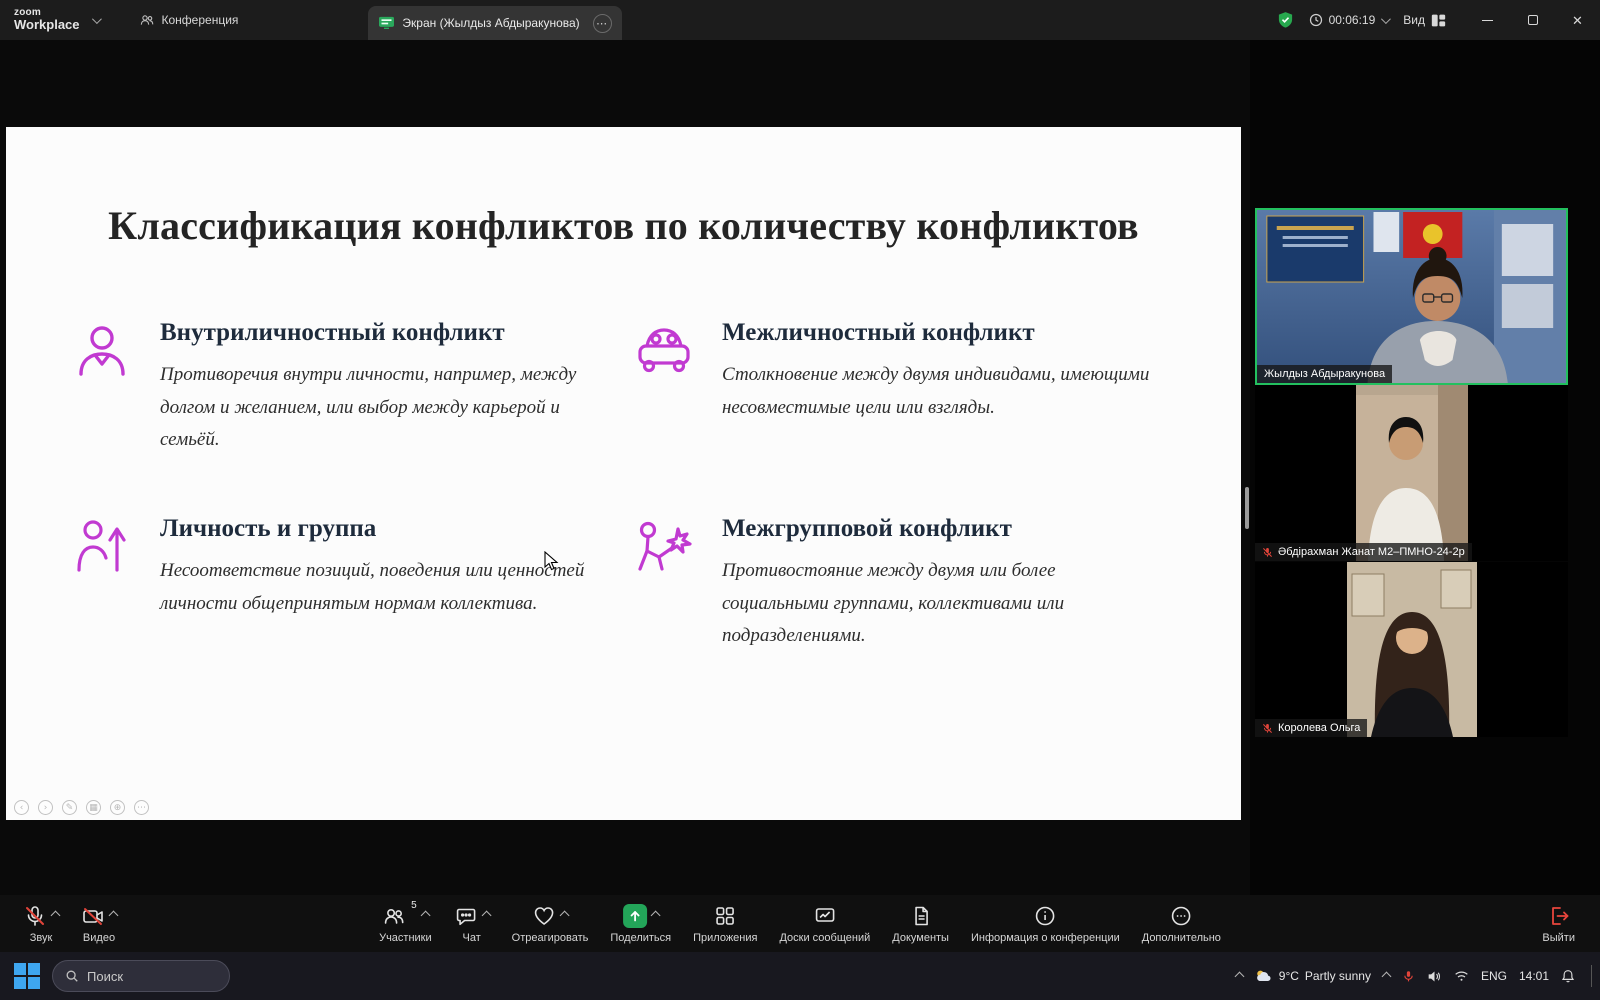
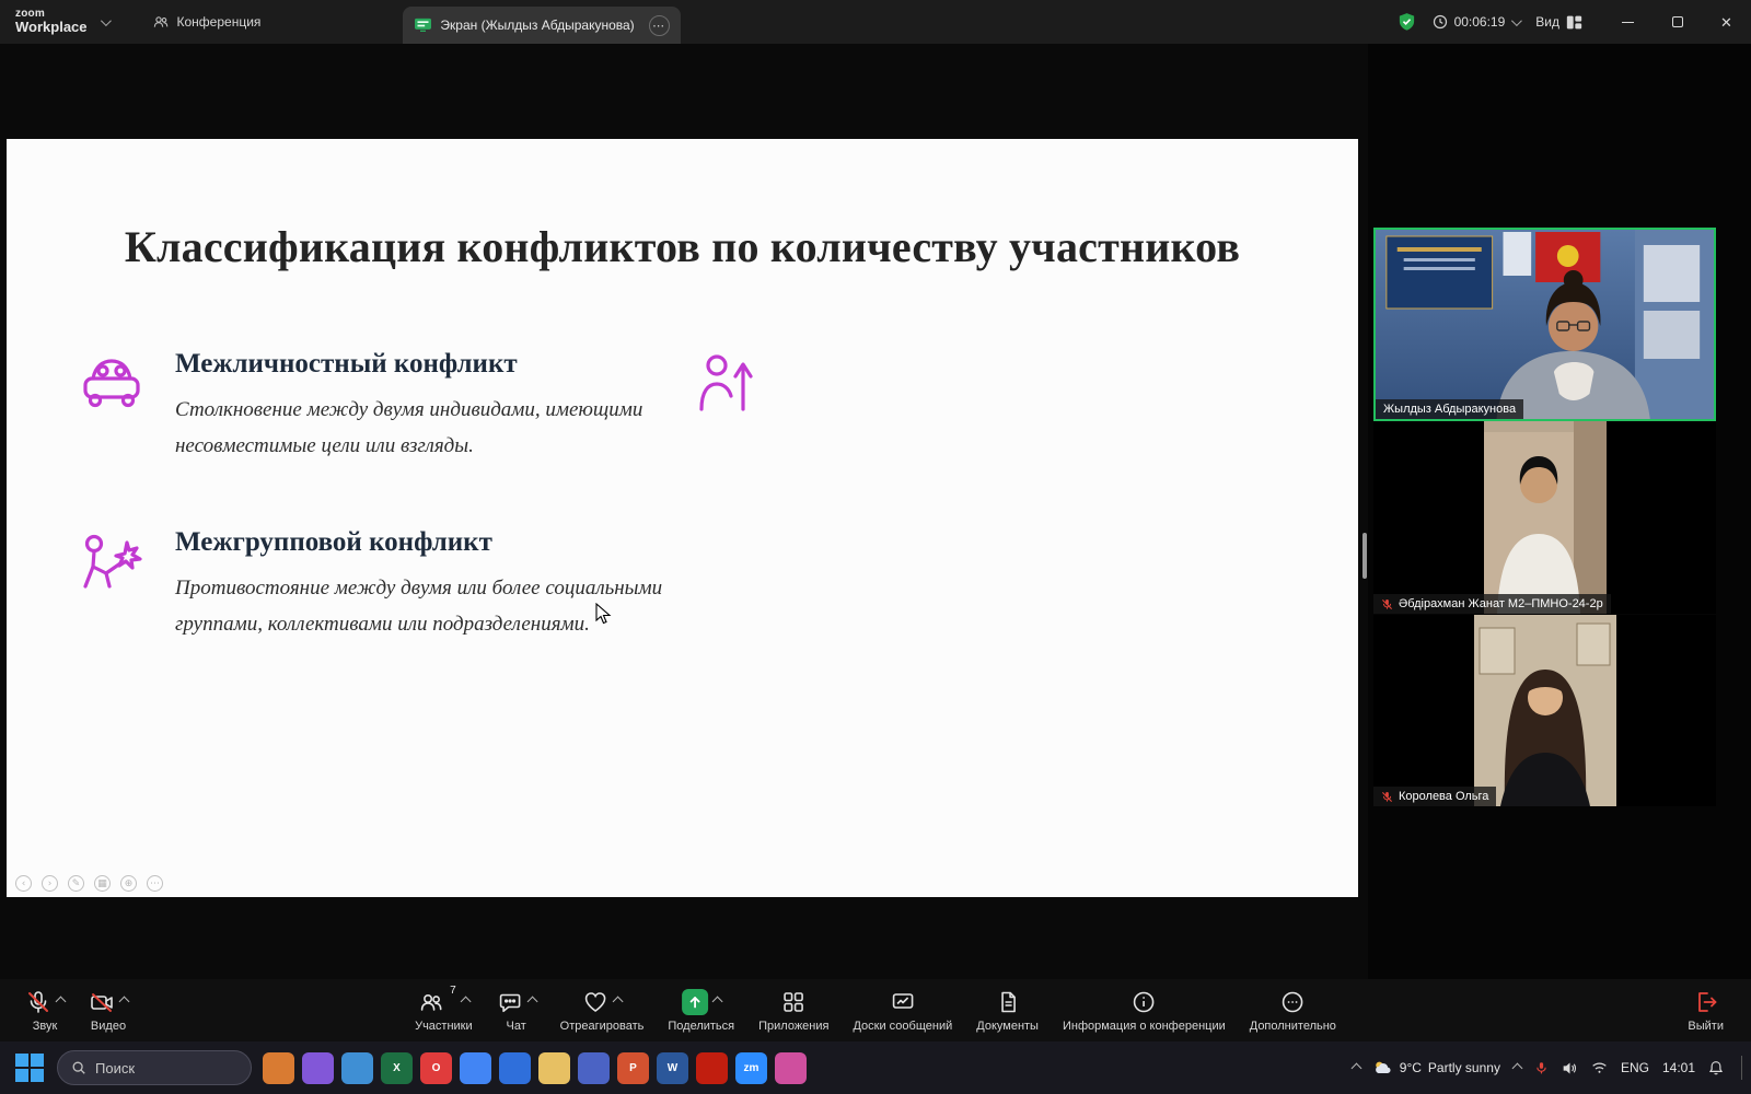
  zoom
  Workplace
  Конференция
  Экран (Жылдыз Абдыракунова)
  ⋯
  00:06:19
  Вид
  ✕
- Классификация конфликтов по количеству конфликтов
+ Классификация конфликтов по количеству участников
- Внутриличностный конфликт
- Противоречия внутри личности, например, между долгом и желанием, или выбор между карьерой и семьёй.
  Межличностный конфликт
  Столкновение между двумя индивидами, имеющими несовместимые цели или взгляды.
- Личность и группа
- Несоответствие позиций, поведения или ценностей личности общепринятым нормам коллектива.
  Межгрупповой конфликт
  Противостояние между двумя или более социальными группами, коллективами или подразделениями.
  ‹
  ›
  ✎
  ▦
  ⊕
  ⋯
  Жылдыз Абдыракунова
  Әбдірахман Жанат М2–ПМНО-24-2р
  Королева Ольга
  Звук
  Видео
- 5
+ 7
  Участники
  Чат
  Отреагировать
  Поделиться
  Приложения
  Доски сообщений
  Документы
  Информация о конференции
  Дополнительно
  Выйти
  Поиск
+ X
+ O
+ P
+ W
+ zm
  9°C
  Partly sunny
  ENG
  14:01
